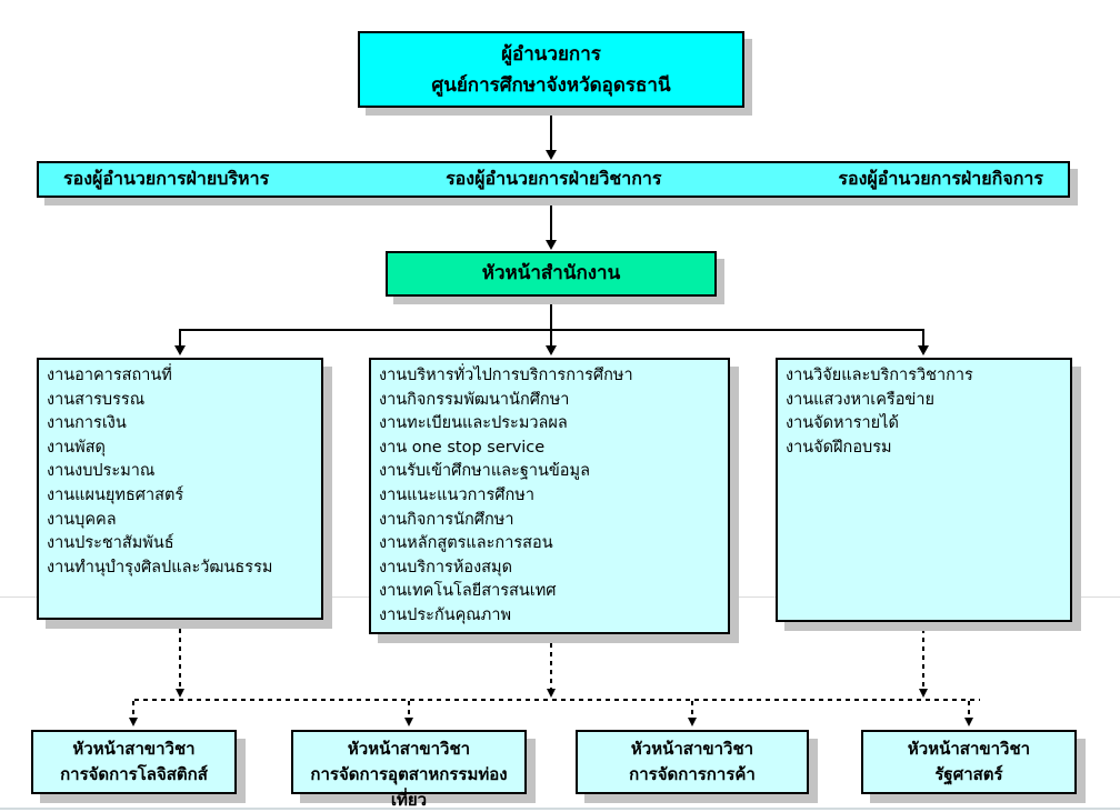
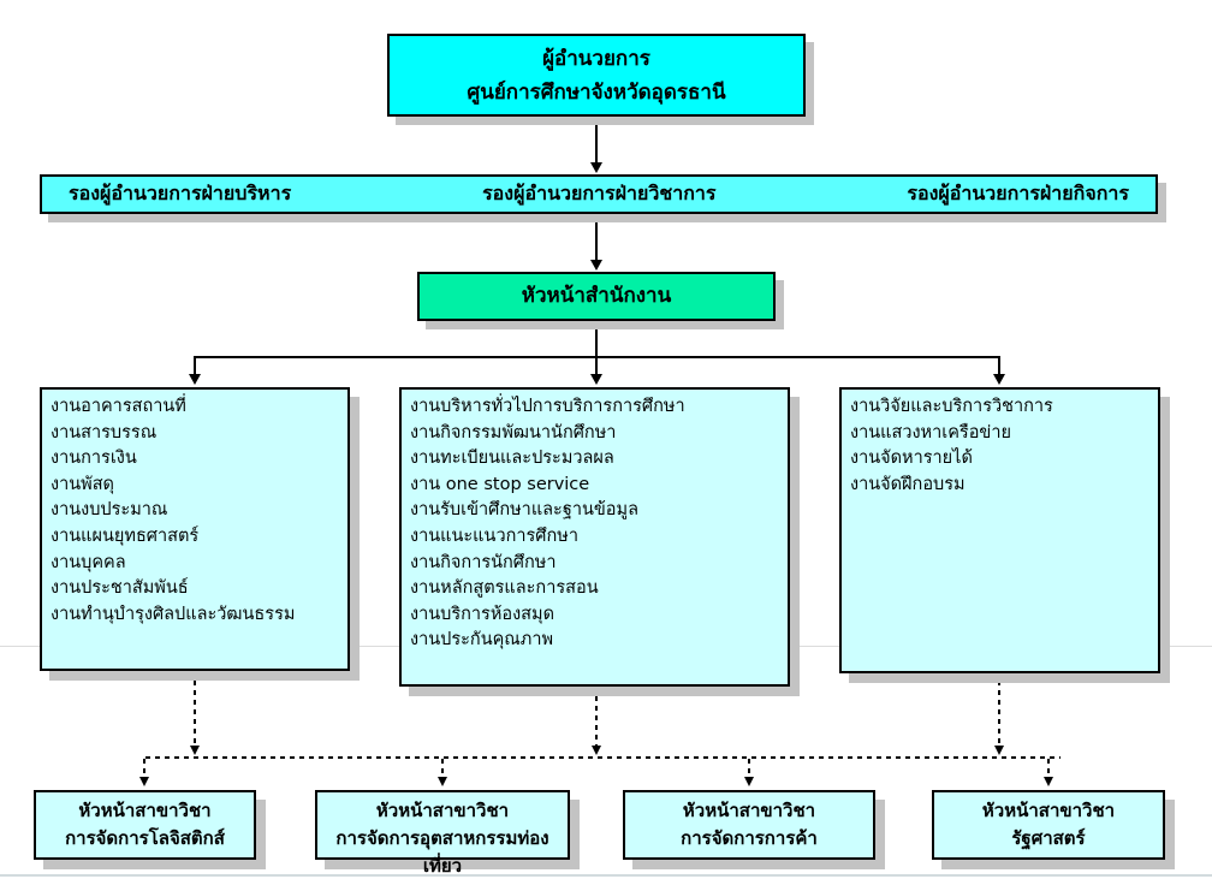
  ผู้อำนวยการ
  ศูนย์การศึกษาจังหวัดอุดรธานี
  รองผู้อำนวยการฝ่ายบริหาร
  รองผู้อำนวยการฝ่ายวิชาการ
  รองผู้อำนวยการฝ่ายกิจการ
  หัวหน้าสำนักงาน
  งานอาคารสถานที่
  งานสารบรรณ
  งานการเงิน
  งานพัสดุ
  งานงบประมาณ
  งานแผนยุทธศาสตร์
  งานบุคคล
  งานประชาสัมพันธ์
  งานทำนุบำรุงศิลปและวัฒนธรรม
  งานบริหารทั่วไปการบริการการศึกษา
  งานกิจกรรมพัฒนานักศึกษา
  งานทะเบียนและประมวลผล
  งาน one stop service
  งานรับเข้าศึกษาและฐานข้อมูล
  งานแนะแนวการศึกษา
  งานกิจการนักศึกษา
  งานหลักสูตรและการสอน
  งานบริการห้องสมุด
- งานเทคโนโลยีสารสนเทศ
  งานประกันคุณภาพ
  งานวิจัยและบริการวิชาการ
  งานแสวงหาเครือข่าย
  งานจัดหารายได้
  งานจัดฝึกอบรม
  หัวหน้าสาขาวิชา
  การจัดการโลจิสติกส์
  หัวหน้าสาขาวิชา
  การจัดการอุตสาหกรรมท่องเที่ยว
  หัวหน้าสาขาวิชา
  การจัดการการค้า
  หัวหน้าสาขาวิชา
  รัฐศาสตร์
